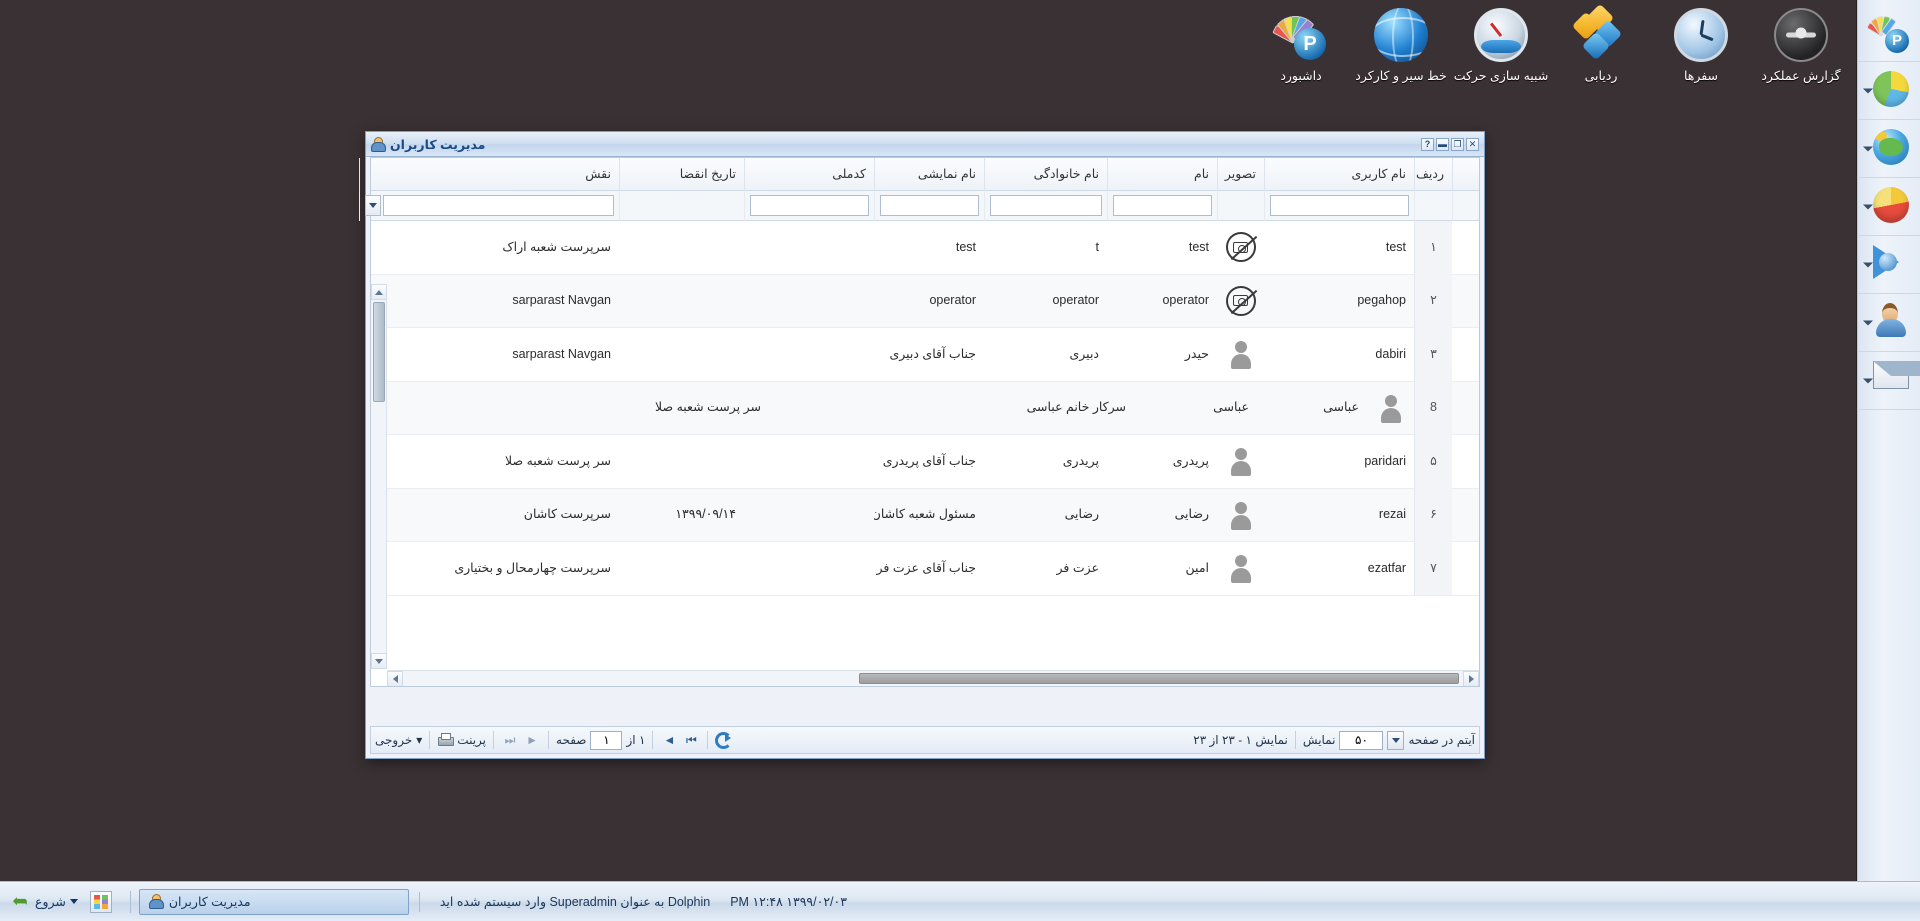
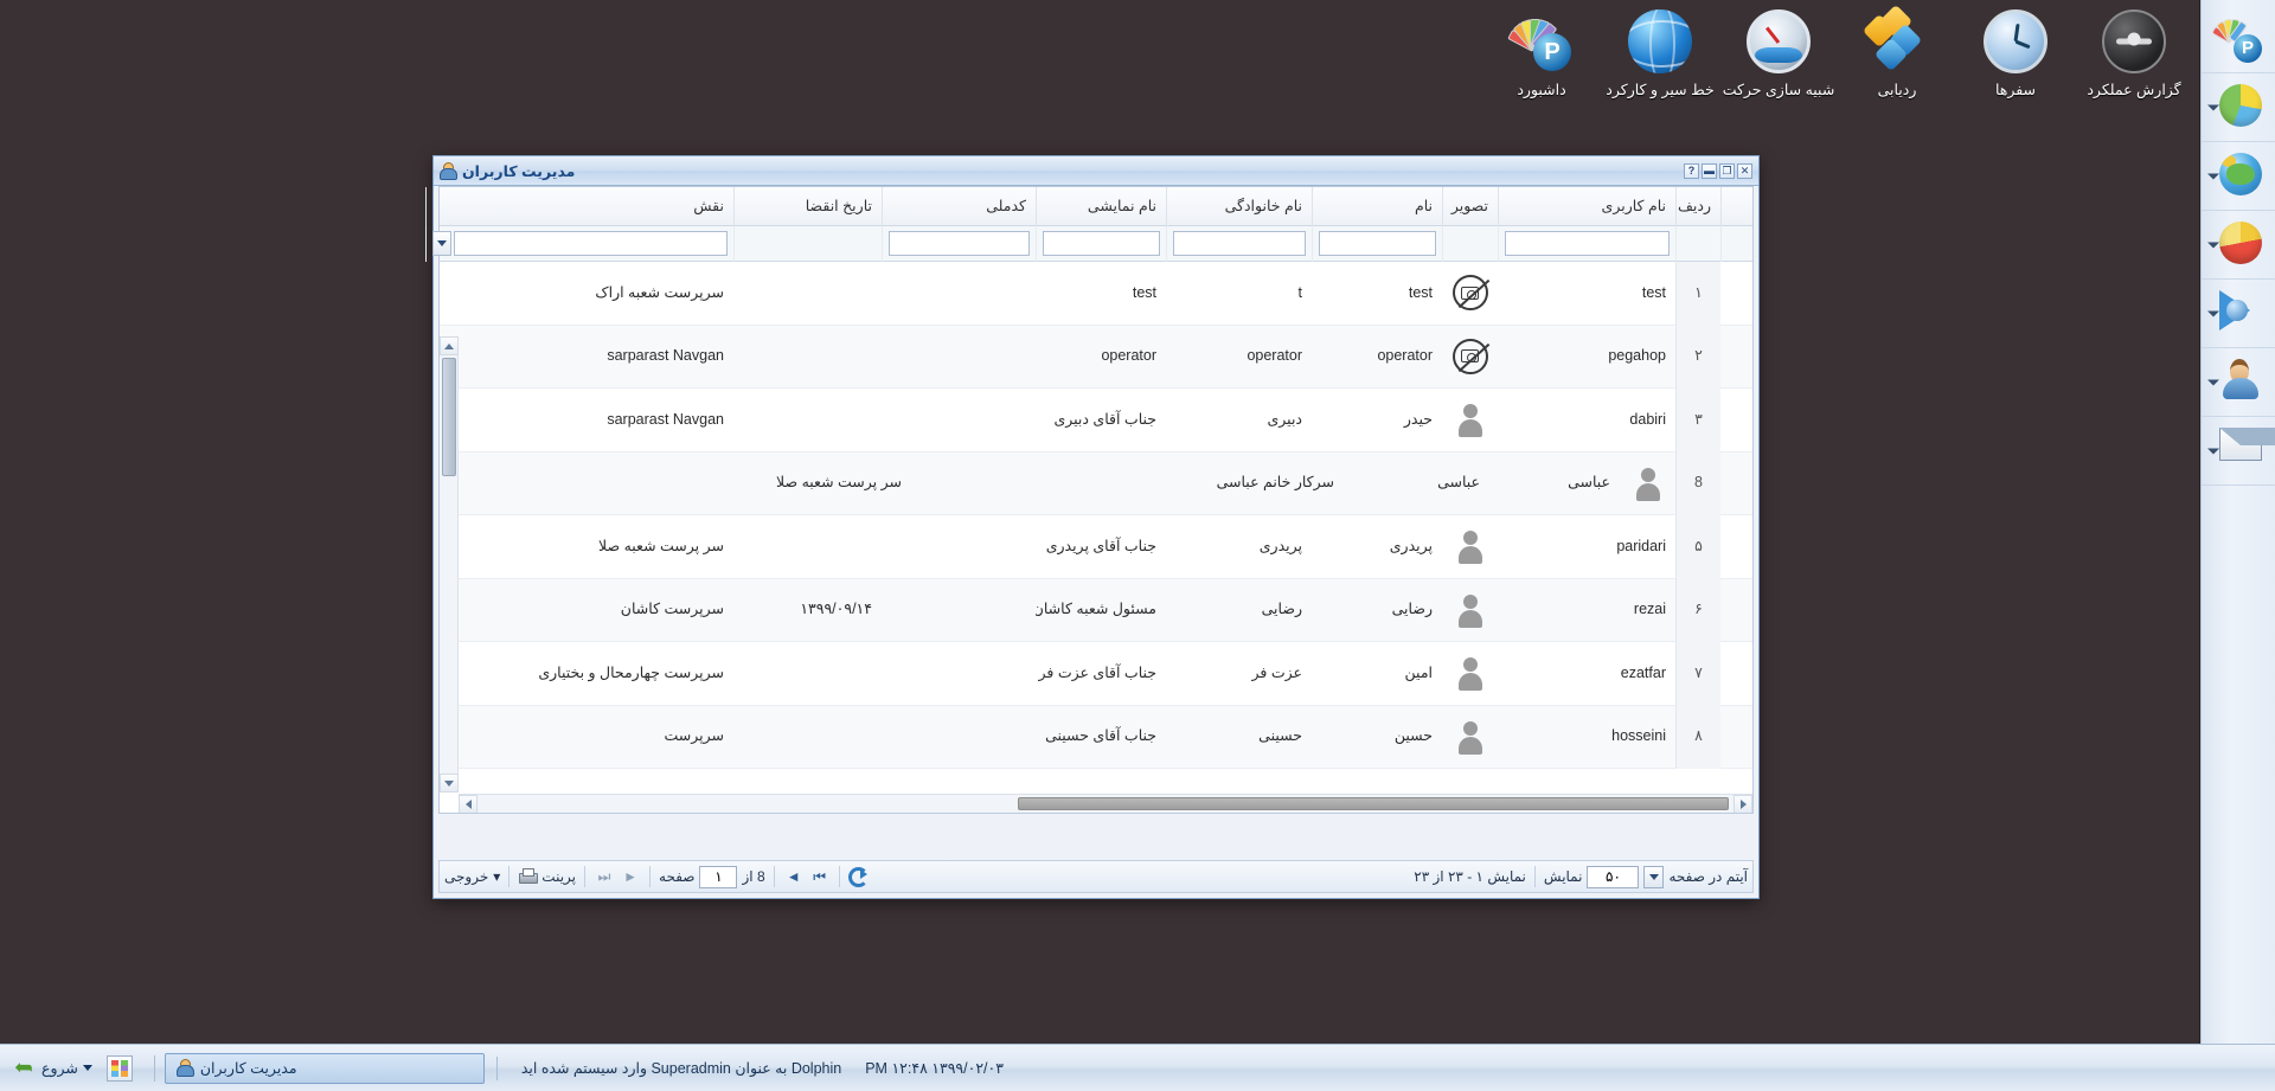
  P
  داشبورد
  خط سیر و کارکرد
  شبیه سازی حرکت
  ردیابی
  سفرها
  گزارش عملکرد
  P
  ✕
  ❐
  ▬
  ?
  مدیریت کاربران
  ردیف
  نام کاربری
  تصویر
  نام
  نام خانوادگی
  نام نمایشی
  کدملی
  تاریخ انقضا
  نقش
  ۱
  test
  test
  t
  test
  سرپرست شعبه اراک
  ۲
  pegahop
  operator
  operator
  operator
  sarparast Navgan
  ۳
  dabiri
  حیدر
  دبیری
  جناب آقای دبیری
  sarparast Navgan
  8
  عباسی
  عباسی
  سرکار خانم عباسی
  سر پرست شعبه صلا
  ۵
  paridari
  پریدری
  پریدری
  جناب آقای پریدری
  سر پرست شعبه صلا
  ۶
  rezai
  رضایی
  رضایی
  مسئول شعبه کاشان
  ۱۳۹۹/۰۹/۱۴
  سرپرست کاشان
  ۷
  ezatfar
  امین
  عزت فر
  جناب آقای عزت فر
  سرپرست چهارمحال و بختیاری
+ ۸
+ hosseini
+ حسین
+ حسینی
+ جناب آقای حسینی
+ سرپرست
  خروجی
  ▾
  پرینت
  ⏭
  ►
  صفحه
- ۱ از
+ 8 از
  ◄
  ⏮
  نمایش ۱ - ۲۳ از ۲۳
  نمایش
  آیتم در صفحه
  شروع
  مدیریت کاربران
  Dolphin به عنوان Superadmin وارد سیستم شده اید
  ۱۳۹۹/۰۲/۰۳ ۱۲:۴۸ PM
